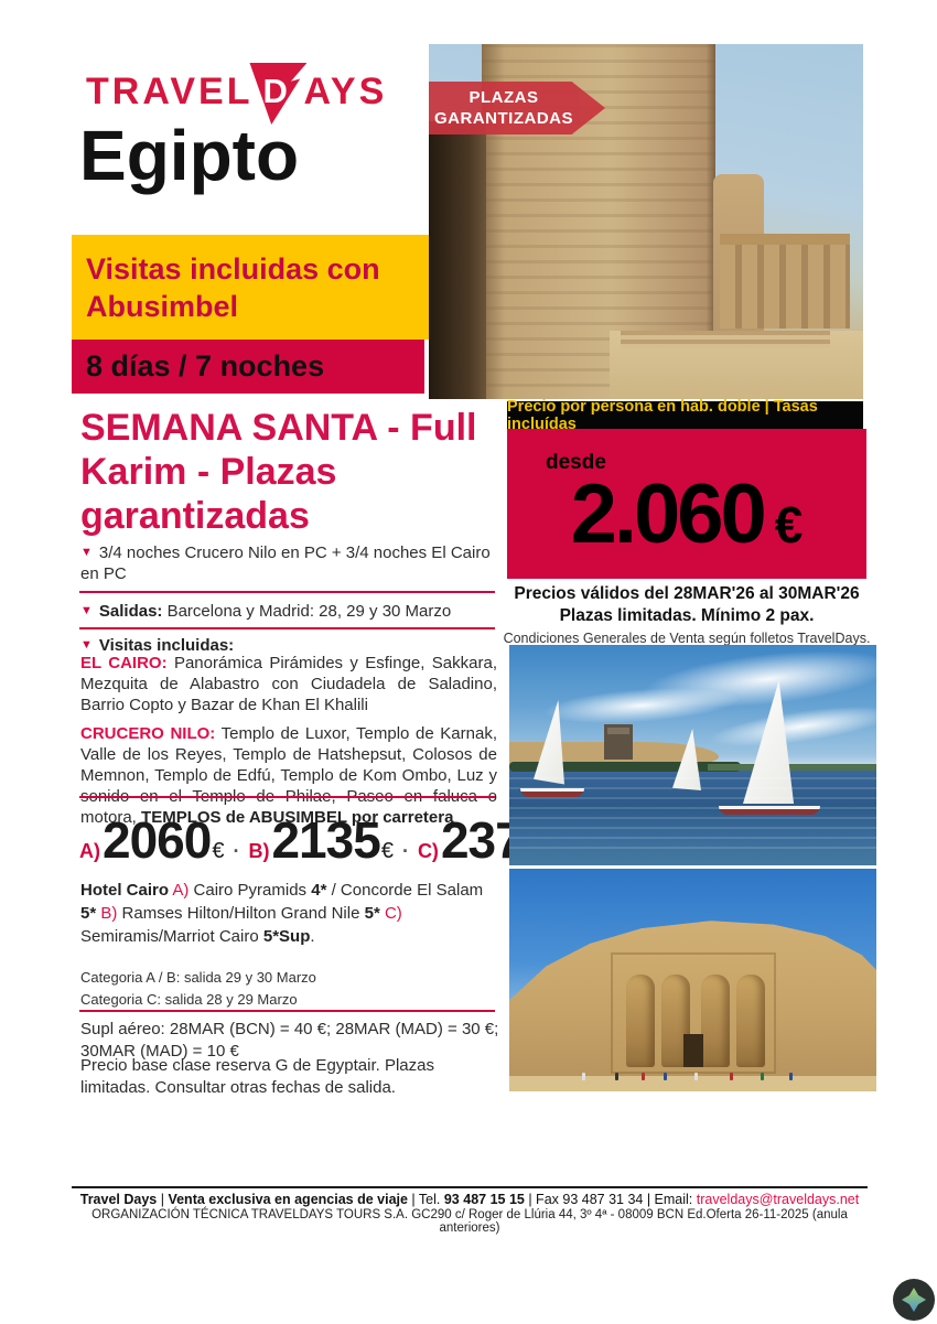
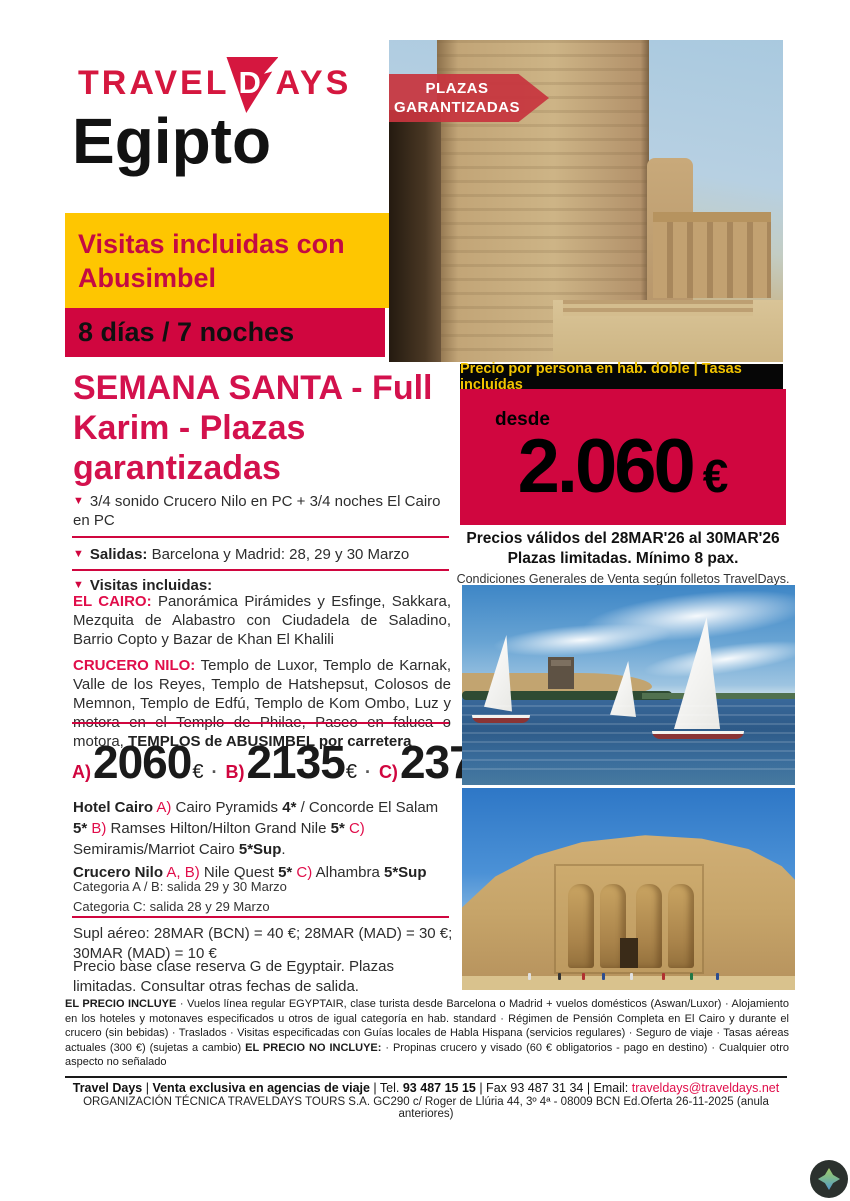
  TRAVEL
  D
  AYS
  Egipto
  Visitas incluidas con Abusimbel
  8 días / 7 noches
  SEMANA SANTA - Full Karim - Plazas garantizadas
- ▼ 3/4 noches Crucero Nilo en PC + 3/4 noches El Cairo en PC
+ ▼ 3/4 sonido Crucero Nilo en PC + 3/4 noches El Cairo en PC
  ▼ Salidas: Barcelona y Madrid: 28, 29 y 30 Marzo
  ▼ Visitas incluidas:
  EL CAIRO: Panorámica Pirámides y Esfinge, Sakkara, Mezquita de Alabastro con Ciudadela de Saladino, Barrio Copto y Bazar de Khan El Khalili
- CRUCERO NILO: Templo de Luxor, Templo de Karnak, Valle de los Reyes, Templo de Hatshepsut, Colosos de Memnon, Templo de Edfú, Templo de Kom Ombo, Luz y sonido en el Templo de Philae, Paseo en faluca o motora, TEMPLOS de ABUSIMBEL por carretera
+ CRUCERO NILO: Templo de Luxor, Templo de Karnak, Valle de los Reyes, Templo de Hatshepsut, Colosos de Memnon, Templo de Edfú, Templo de Kom Ombo, Luz y motora en el Templo de Philae, Paseo en faluca o motora, TEMPLOS de ABUSIMBEL por carretera
  A)
  2060
  €
  ·
  B)
  2135
  €
  ·
  C)
  Hotel Cairo A) Cairo Pyramids 4* / Concorde El Salam 5* B) Ramses Hilton/Hilton Grand Nile 5* C) Semiramis/Marriot Cairo 5*Sup.
+ Crucero Nilo A, B) Nile Quest 5* C) Alhambra 5*Sup
  Categoria A / B: salida 29 y 30 Marzo
  Categoria C: salida 28 y 29 Marzo
  Supl aéreo: 28MAR (BCN) = 40 €; 28MAR (MAD) = 30 €; 30MAR (MAD) = 10 €
  Precio base clase reserva G de Egyptair. Plazas limitadas. Consultar otras fechas de salida.
+ EL PRECIO INCLUYE · Vuelos línea regular EGYPTAIR, clase turista desde Barcelona o Madrid + vuelos domésticos (Aswan/Luxor) · Alojamiento en los hoteles y motonaves especificados u otros de igual categoría en hab. standard · Régimen de Pensión Completa en El Cairo y durante el crucero (sin bebidas) · Traslados · Visitas especificadas con Guías locales de Habla Hispana (servicios regulares) · Seguro de viaje · Tasas aéreas actuales (300 €) (sujetas a cambio) EL PRECIO NO INCLUYE: · Propinas crucero y visado (60 € obligatorios - pago en destino) · Cualquier otro aspecto no señalado
  Travel Days | Venta exclusiva en agencias de viaje | Tel. 93 487 15 15 | Fax 93 487 31 34 | Email: traveldays@traveldays.net
  ORGANIZACIÓN TÉCNICA TRAVELDAYS TOURS S.A. GC290 c/ Roger de Llúria 44, 3º 4ª - 08009 BCN Ed.Oferta 26-11-2025 (anula anteriores)
  PLAZAS
  GARANTIZADAS
  Precio por persona en hab. doble | Tasas incluídas
  desde
  2.060
  €
  Precios válidos del 28MAR'26 al 30MAR'26
- Plazas limitadas. Mínimo 2 pax.
+ Plazas limitadas. Mínimo 8 pax.
  Condiciones Generales de Venta según folletos TravelDays.
